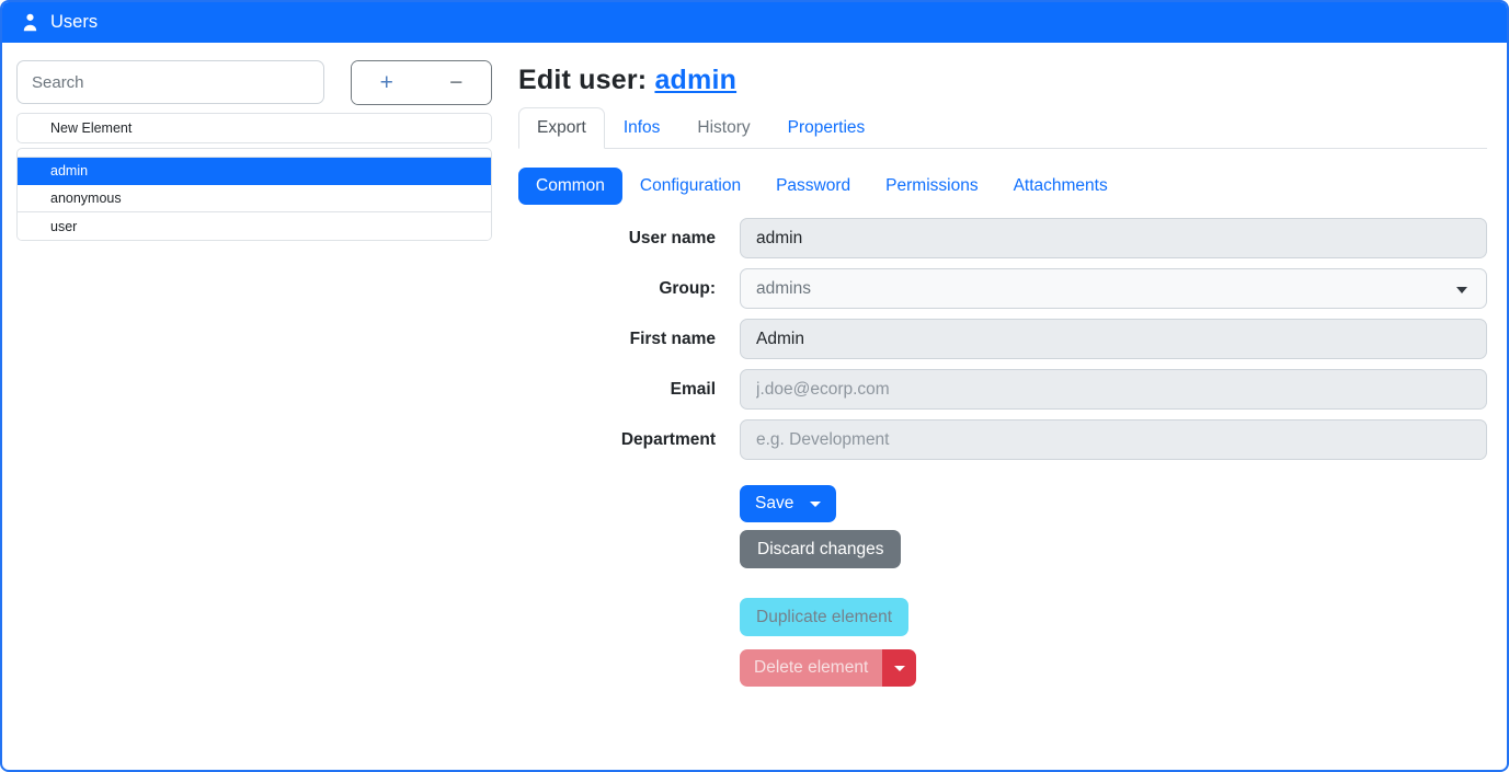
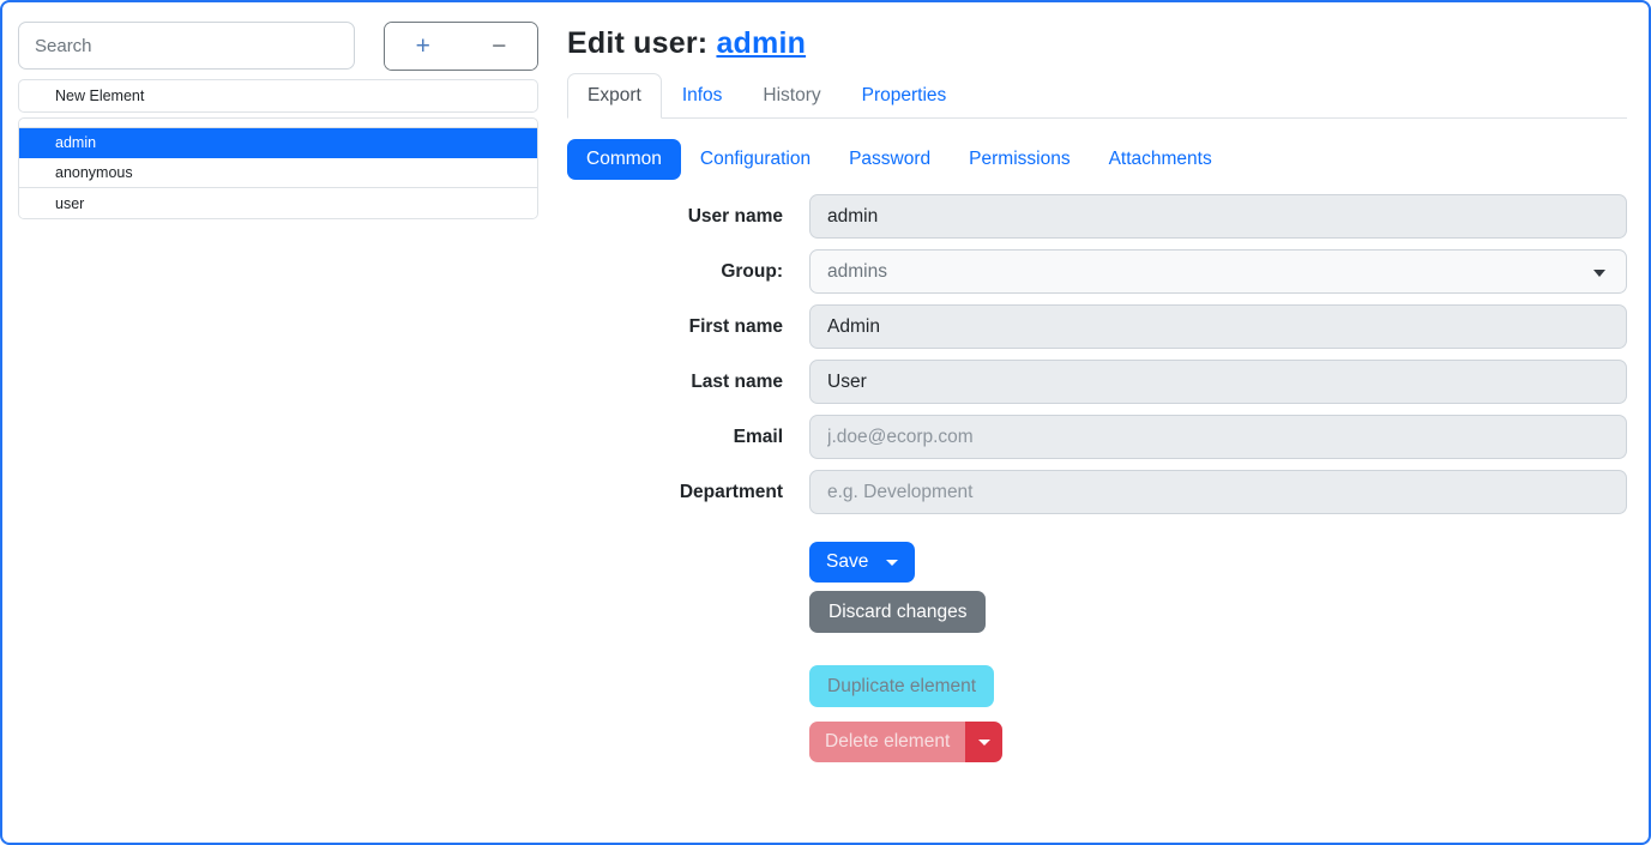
- Users
  Search
  +
  −
  New Element
  admin
  anonymous
  user
  Edit user: admin
  Export
  Infos
  History
  Properties
  Common
  Configuration
  Password
  Permissions
  Attachments
  User name
  admin
  Group:
  admins
  First name
  Admin
+ Last name
+ User
  Email
  j.doe@ecorp.com
  Department
  e.g. Development
  Save
  Discard changes
  Duplicate element
  Delete element
